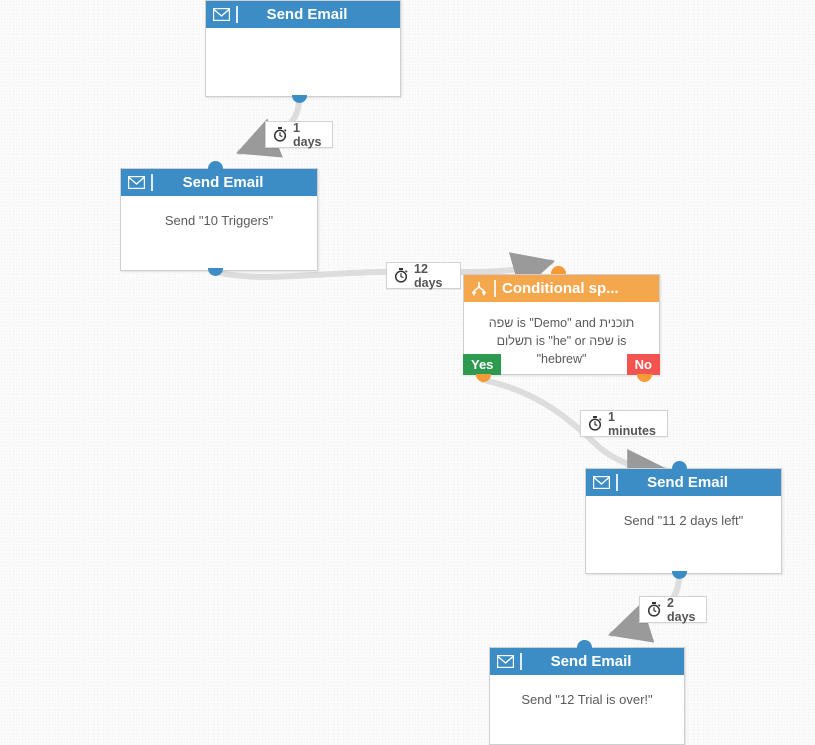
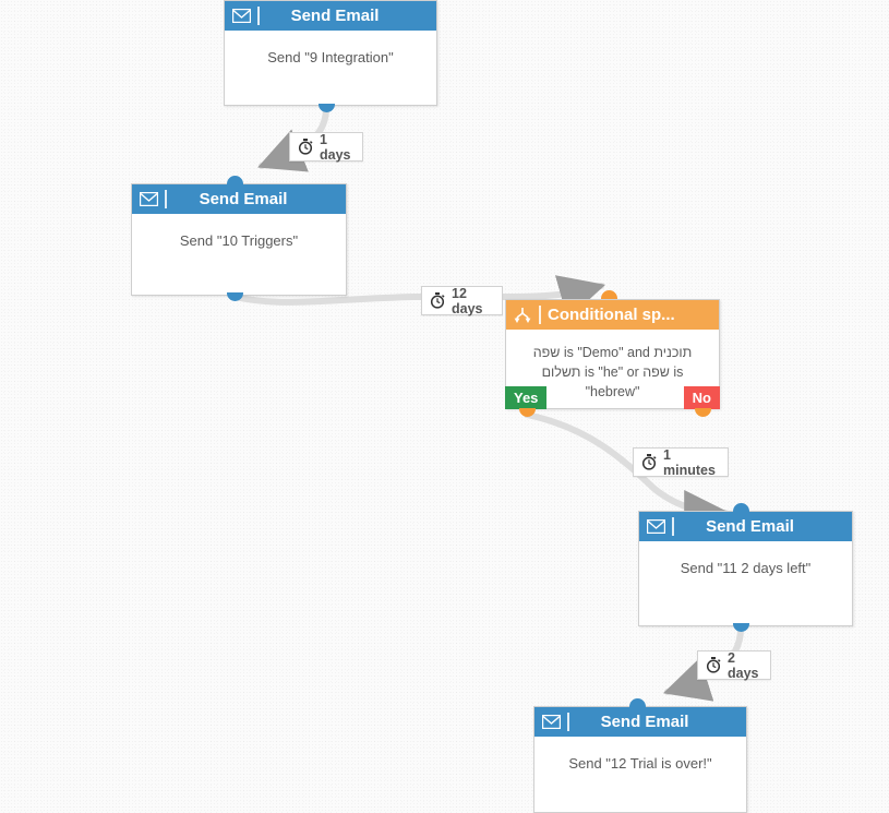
  Send Email
+ Send "9 Integration"
  Send Email
  Send "10 Triggers"
  Conditional sp...
  שפה is "Demo" and תוכנית תשלום is "he" or שפה is "hebrew"
  Yes
  No
  Send Email
  Send "11 2 days left"
  Send Email
  Send "12 Trial is over!"
  1 days
  12 days
  1 minutes
  2 days
